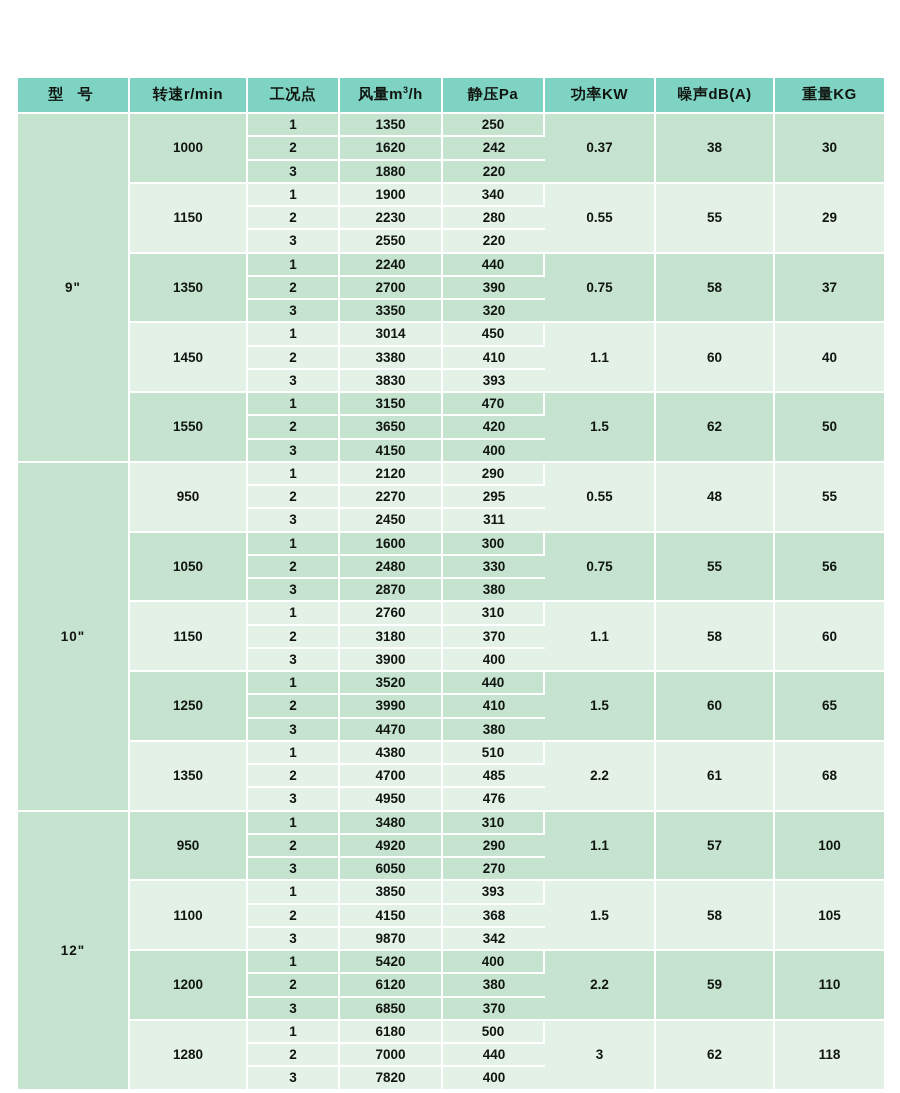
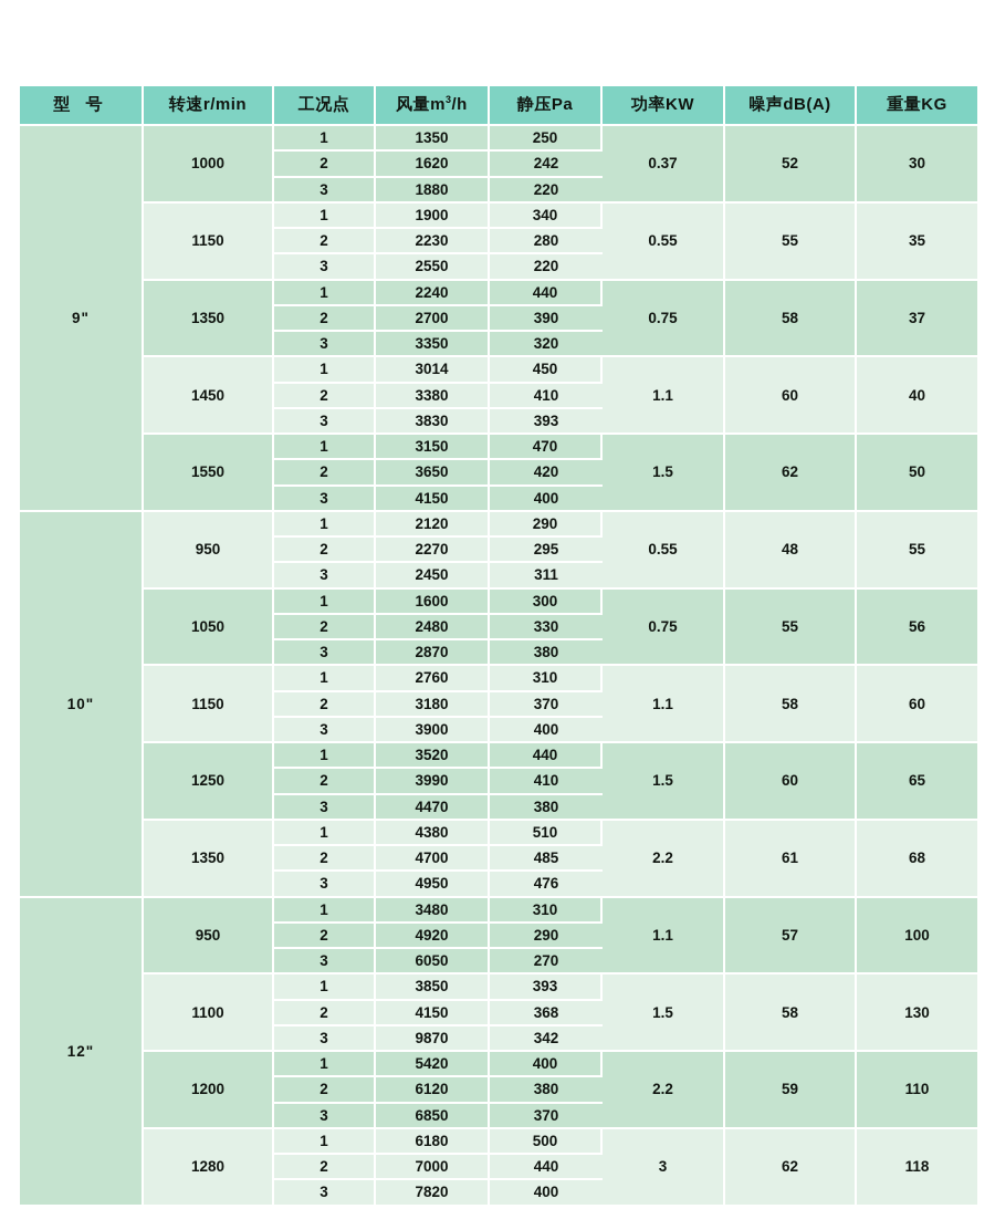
  型 号	转速r/min	工况点	风量m3/h	静压Pa	功率KW	噪声dB(A)	重量KG
- 9"	1000	1	1350	250	0.37	38	30
+ 9"	1000	1	1350	250	0.37	52	30
  2	1620	242
  3	1880	220
- 1150	1	1900	340	0.55	55	29
+ 1150	1	1900	340	0.55	55	35
  2	2230	280
  3	2550	220
  1350	1	2240	440	0.75	58	37
  2	2700	390
  3	3350	320
  1450	1	3014	450	1.1	60	40
  2	3380	410
  3	3830	393
  1550	1	3150	470	1.5	62	50
  2	3650	420
  3	4150	400
  10"	950	1	2120	290	0.55	48	55
  2	2270	295
  3	2450	311
  1050	1	1600	300	0.75	55	56
  2	2480	330
  3	2870	380
  1150	1	2760	310	1.1	58	60
  2	3180	370
  3	3900	400
  1250	1	3520	440	1.5	60	65
  2	3990	410
  3	4470	380
  1350	1	4380	510	2.2	61	68
  2	4700	485
  3	4950	476
  12"	950	1	3480	310	1.1	57	100
  2	4920	290
  3	6050	270
- 1100	1	3850	393	1.5	58	105
+ 1100	1	3850	393	1.5	58	130
  2	4150	368
  3	9870	342
  1200	1	5420	400	2.2	59	110
  2	6120	380
  3	6850	370
  1280	1	6180	500	3	62	118
  2	7000	440
  3	7820	400
